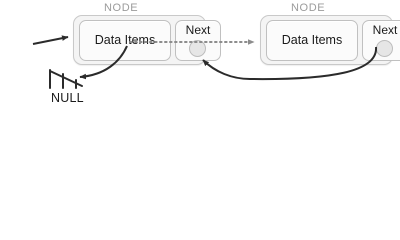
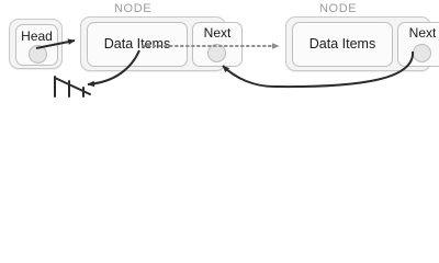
  NODE
  NODE
+ Head
  Data Items
  Next
  Data Items
  Next
- NULL
